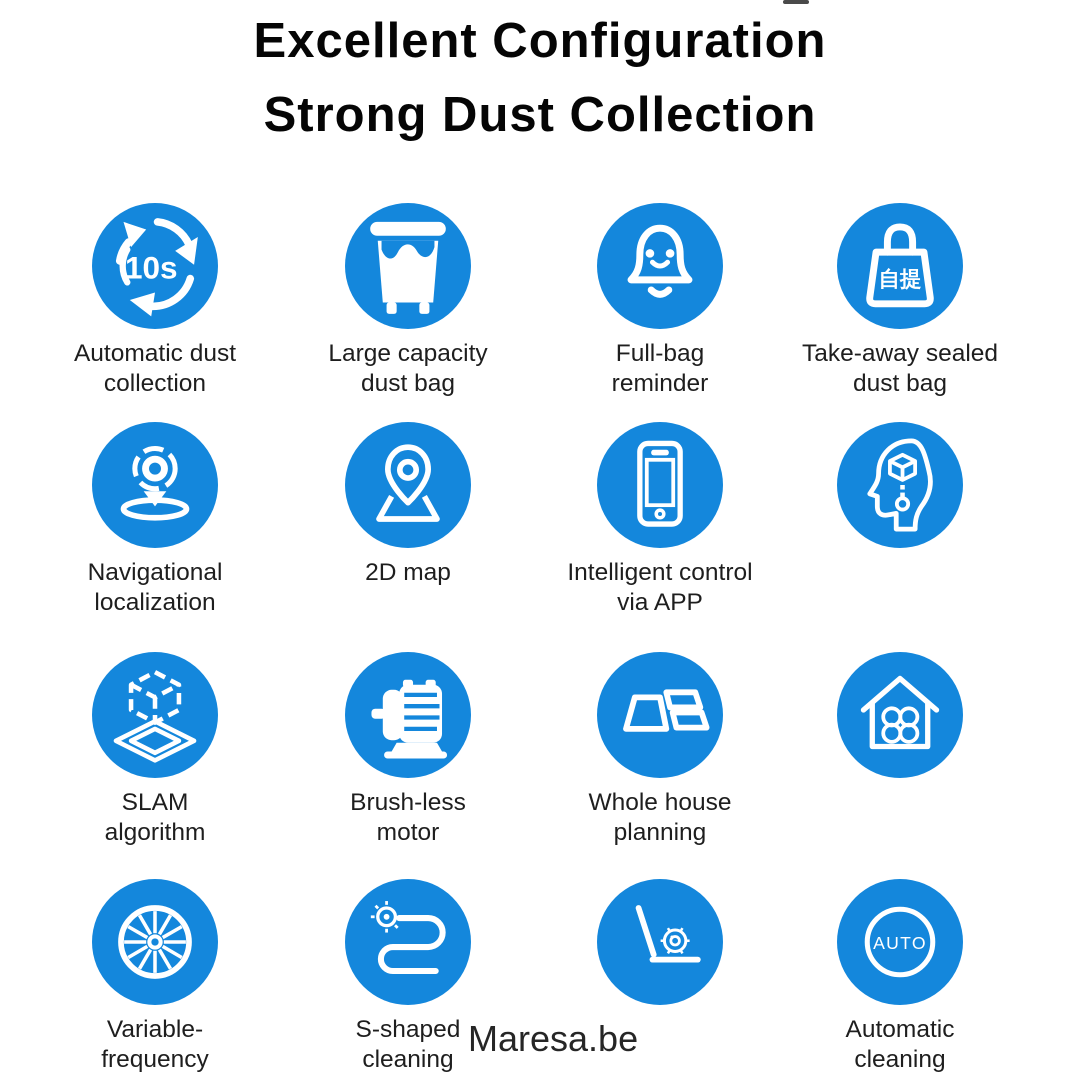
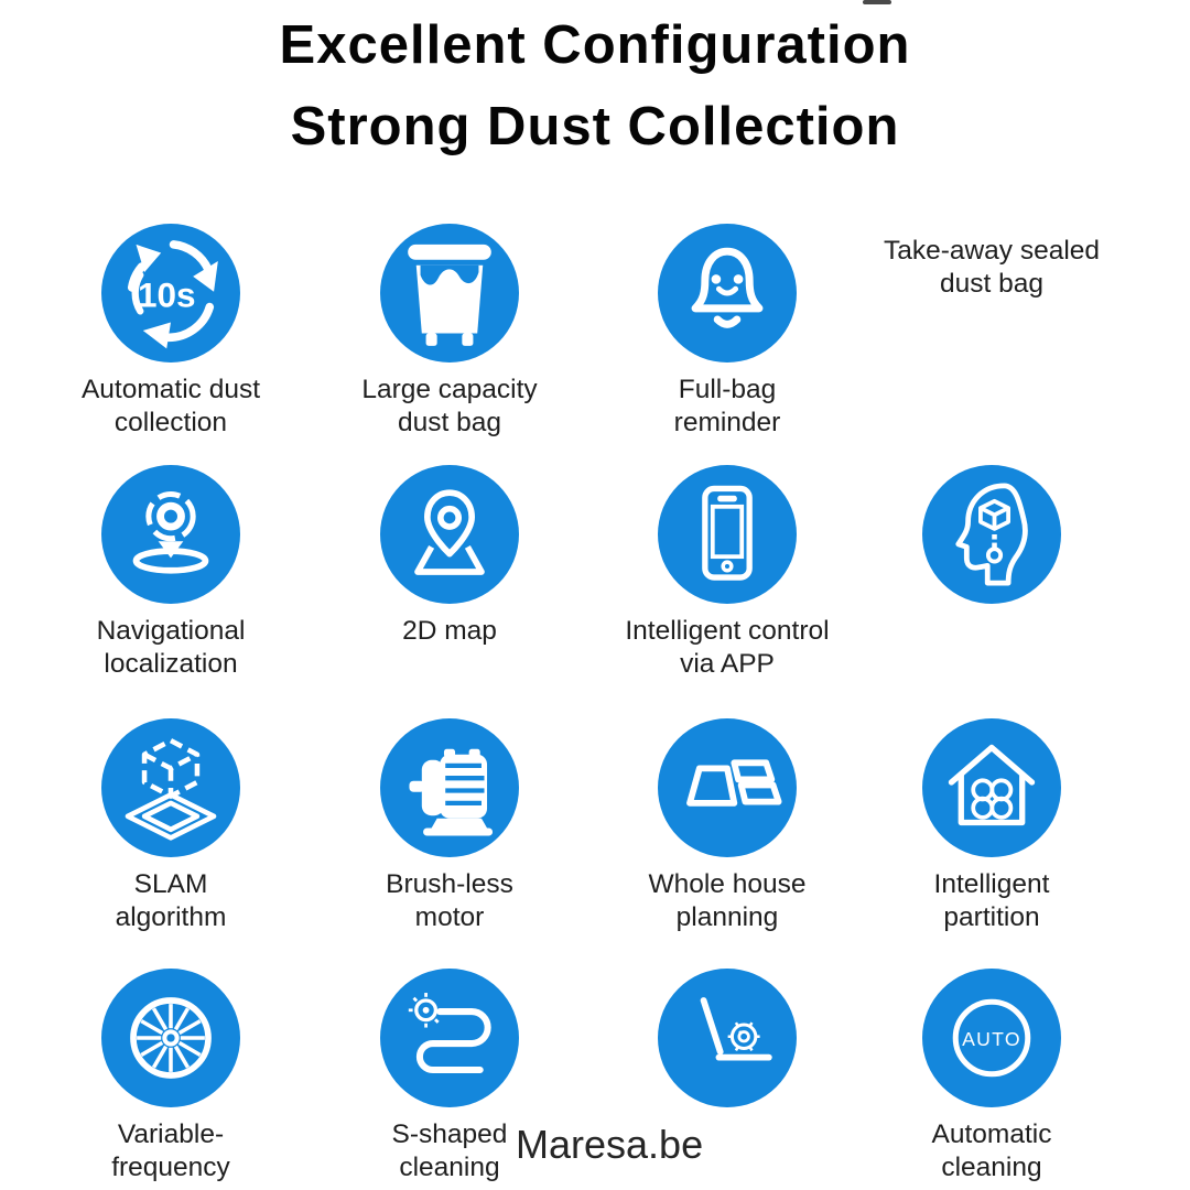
  Excellent Configuration
  Strong Dust Collection
  10s
  Automatic dust
  collection
  Large capacity
  dust bag
  Full-bag
  reminder
- 自提
  Take-away sealed
  dust bag
  Navigational
  localization
  2D map
  Intelligent control
  via APP
  SLAM
  algorithm
  Brush-less
  motor
  Whole house
  planning
+ Intelligent
+ partition
  Variable-
  frequency
  S-shaped
  cleaning
  AUTO
  Automatic
  cleaning
  Maresa.be
